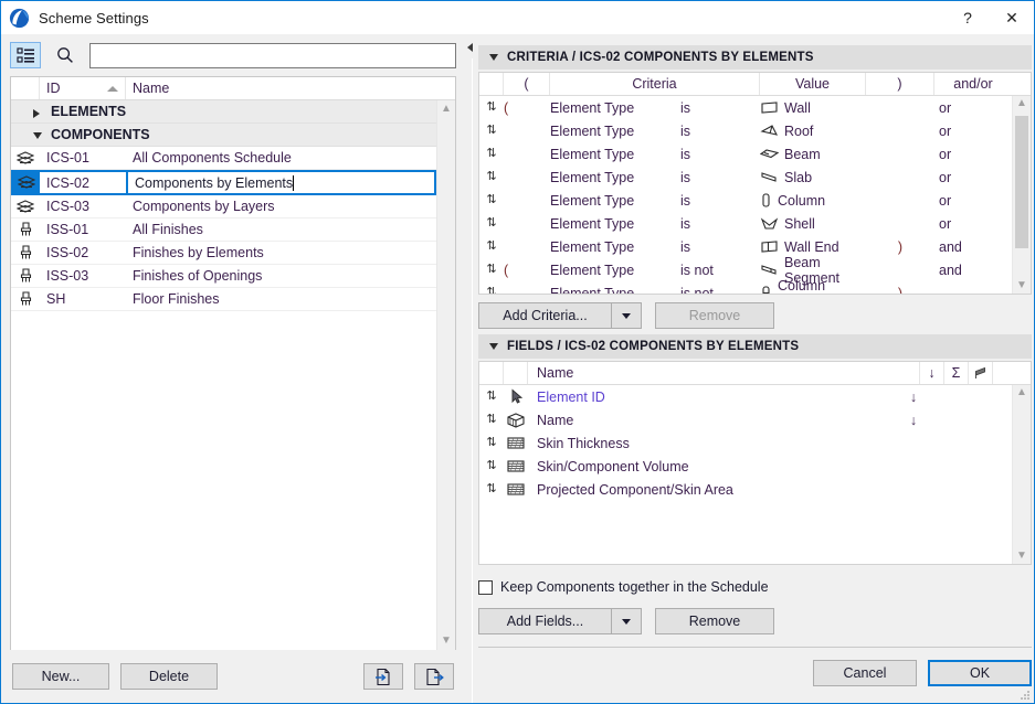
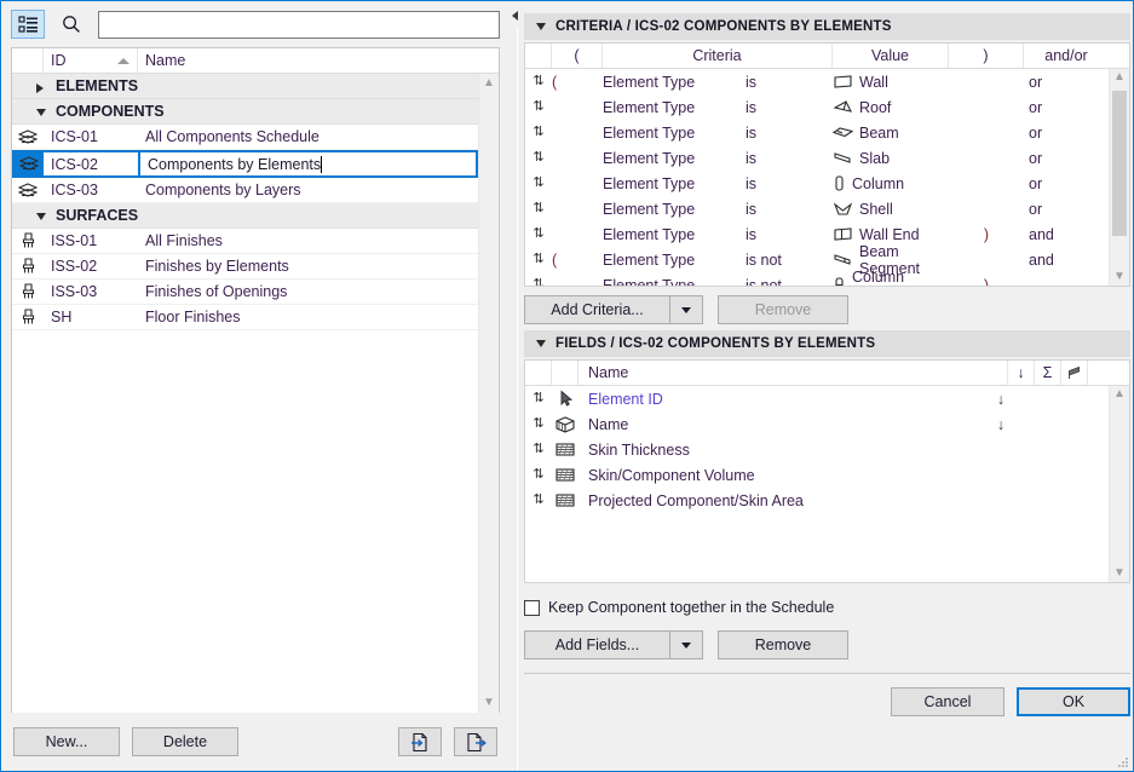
- Scheme Settings
- ?
- ✕
  ID
  Name
  ELEMENTS
  COMPONENTS
  ICS-01
  All Components Schedule
  ICS-02
  Components by Elements
  ICS-03
  Components by Layers
+ SURFACES
  ISS-01
  All Finishes
  ISS-02
  Finishes by Elements
  ISS-03
  Finishes of Openings
  SH
  Floor Finishes
  ▲
  ▼
  New...
  Delete
  CRITERIA / ICS-02 COMPONENTS BY ELEMENTS
  (
  Criteria
  Value
  )
  and/or
  ⇅
  (
  Element Type
  is
  Wall
  or
  ⇅
  Element Type
  is
  Roof
  or
  ⇅
  Element Type
  is
  Beam
  or
  ⇅
  Element Type
  is
  Slab
  or
  ⇅
  Element Type
  is
  Column
  or
  ⇅
  Element Type
  is
  Shell
  or
  ⇅
  Element Type
  is
  Wall End
  )
  and
  ⇅
  (
  Element Type
  is not
  Beam Segment
  and
  ⇅
  Element Type
  is not
  )
  ▲
  ▼
  Add Criteria...
  Remove
  FIELDS / ICS-02 COMPONENTS BY ELEMENTS
  Name
  ↓
  Σ
  ⇅
  Element ID
  ↓
  ⇅
  Name
  ↓
  ⇅
  Skin Thickness
  ⇅
  Skin/Component Volume
  ⇅
  Projected Component/Skin Area
  ▲
  ▼
- Keep Components together in the Schedule
+ Keep Component together in the Schedule
  Add Fields...
  Remove
  Cancel
  OK
